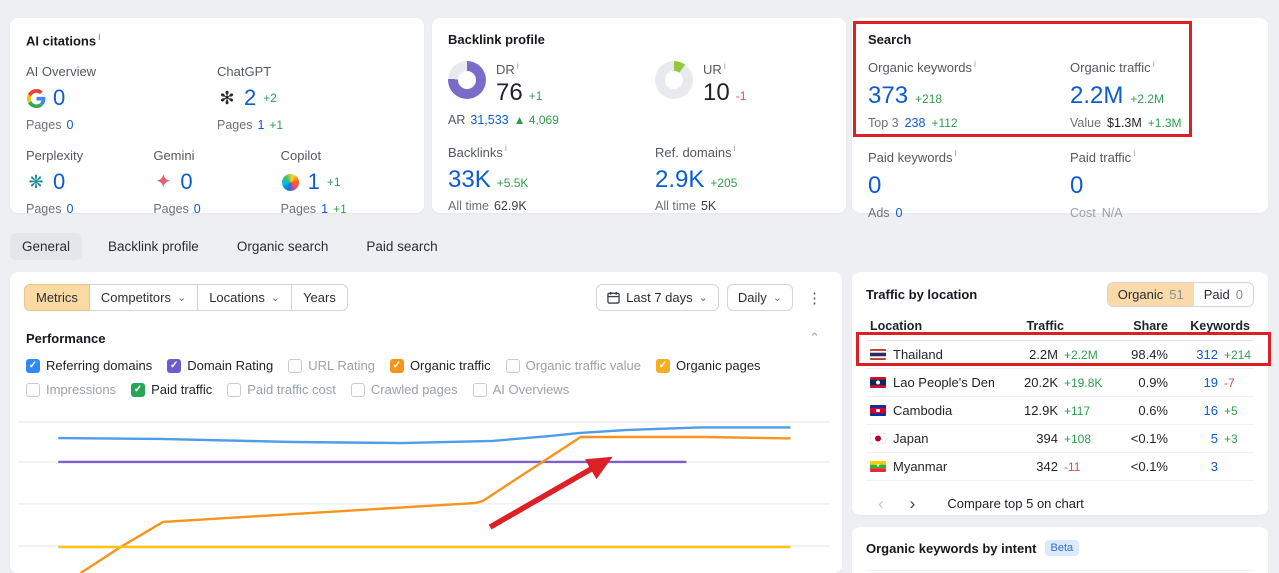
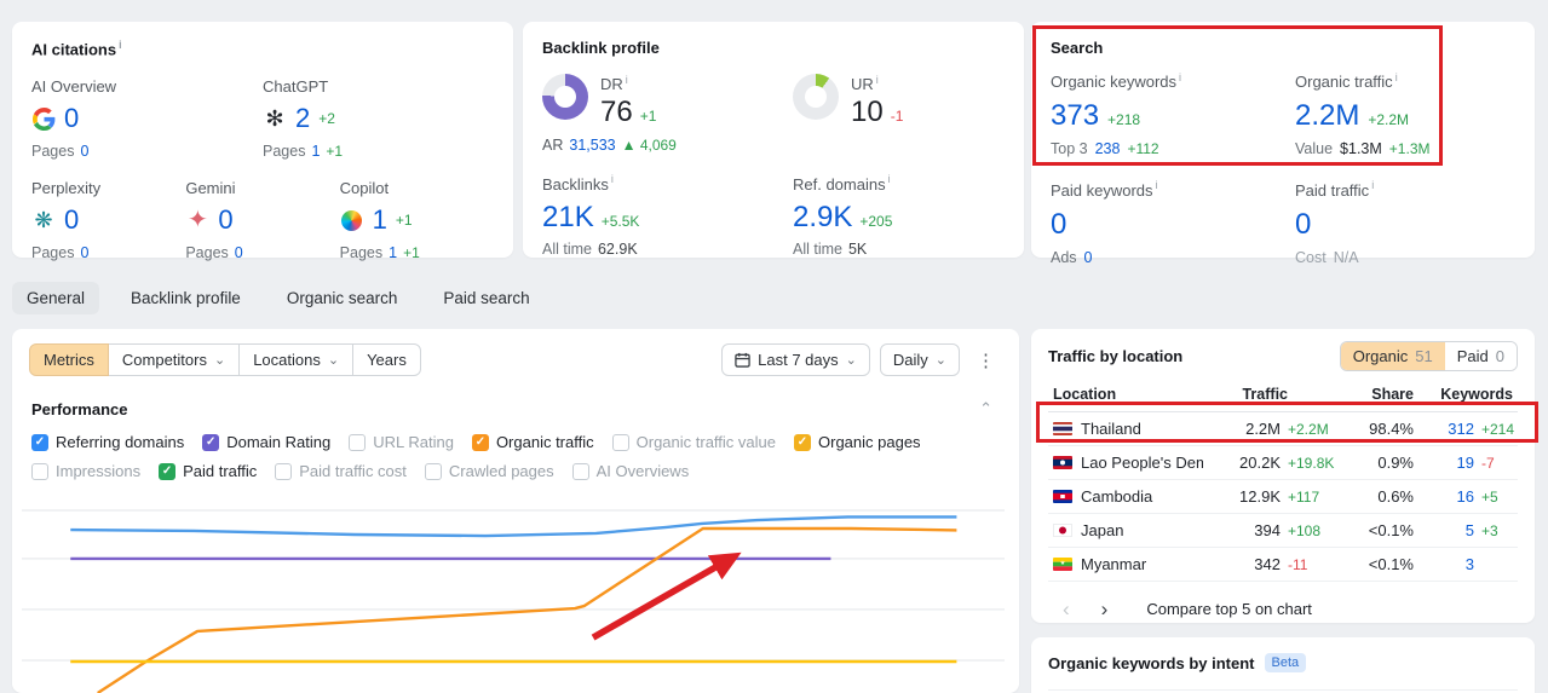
  AI citations i
  AI Overview
  0
  Pages
  0
  ChatGPT
  ✻
  2
  +2
  Pages
  1
  +1
  Perplexity
  ❋
  0
  Pages
  0
  Gemini
  ✦
  0
  Pages
  0
  Copilot
  1
  +1
  Pages
  1
  +1
  Backlink profile
  DR i
  76
  +1
  UR i
  10
  -1
  AR
  31,533
  ▲ 4,069
  Backlinks i
- 33K
+ 21K
  +5.5K
  All time
  62.9K
  Ref. domains i
  2.9K
  +205
  All time
  5K
  Search
  Organic keywords i
  373
  +218
  Top 3
  238
  +112
  Organic traffic i
  2.2M
  +2.2M
  Value
  $1.3M
  +1.3M
  Paid keywords i
  0
  Ads
  0
  Paid traffic i
  0
  Cost
  N/A
  General
  Backlink profile
  Organic search
  Paid search
  Metrics
  Competitors
  ⌄
  Locations
  ⌄
  Years
  Last 7 days
  ⌄
  Daily
  ⌄
  ⋮
  Performance
  ⌃
  ✓
  Referring domains
  ✓
  Domain Rating
  ✓
  URL Rating
  ✓
  Organic traffic
  ✓
  Organic traffic value
  ✓
  Organic pages
  ✓
  Impressions
  ✓
  Paid traffic
  ✓
  Paid traffic cost
  ✓
  Crawled pages
  ✓
  AI Overviews
  Traffic by location
  Organic
  51
  Paid
  0
  Location
  Traffic
  Share
  Keywords
  Thailand
  2.2M
  +2.2M
  98.4%
  312
  +214
  20.2K
  +19.8K
  0.9%
  19
  -7
  Cambodia
  12.9K
  +117
  0.6%
  16
  +5
  Japan
  394
  +108
  <0.1%
  5
  +3
  Myanmar
  342
  -11
  <0.1%
  3
  ‹
  ›
  Compare top 5 on chart
  Organic keywords by intent
  Beta
